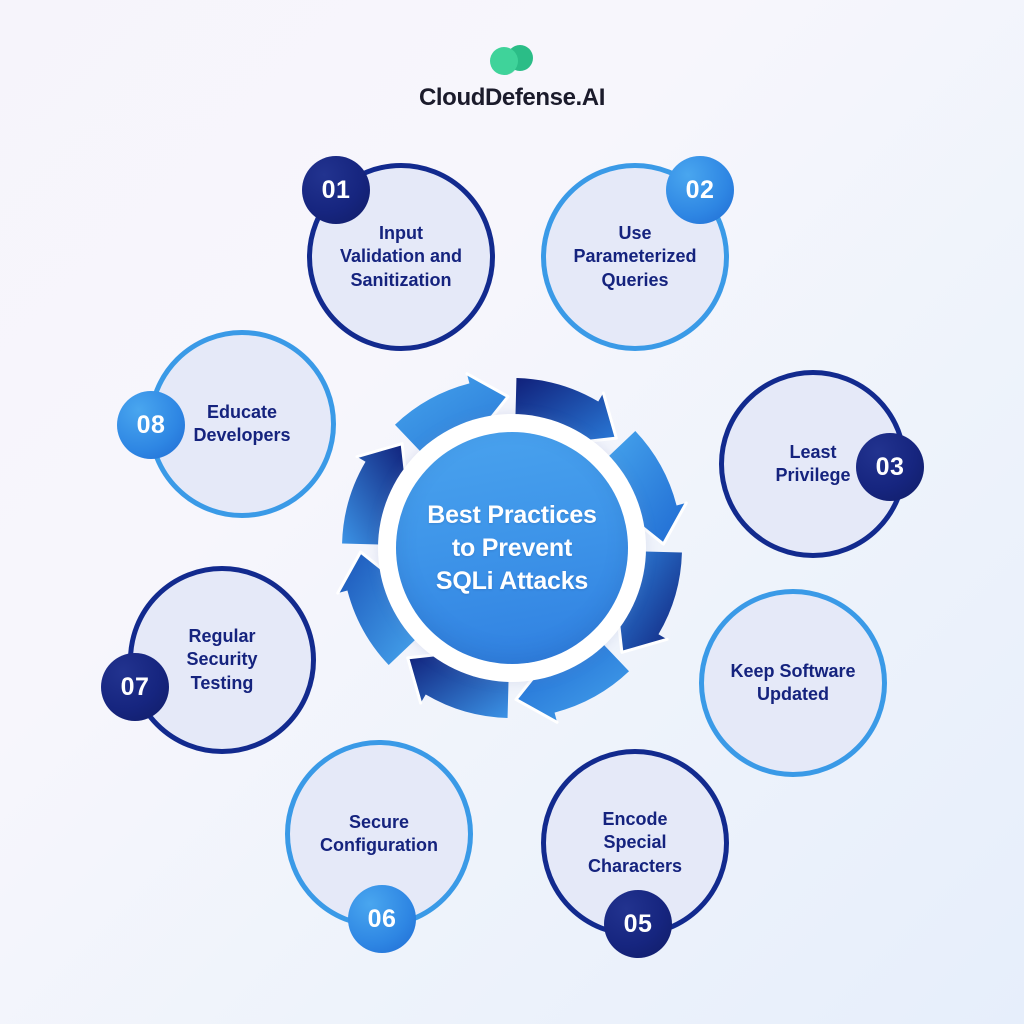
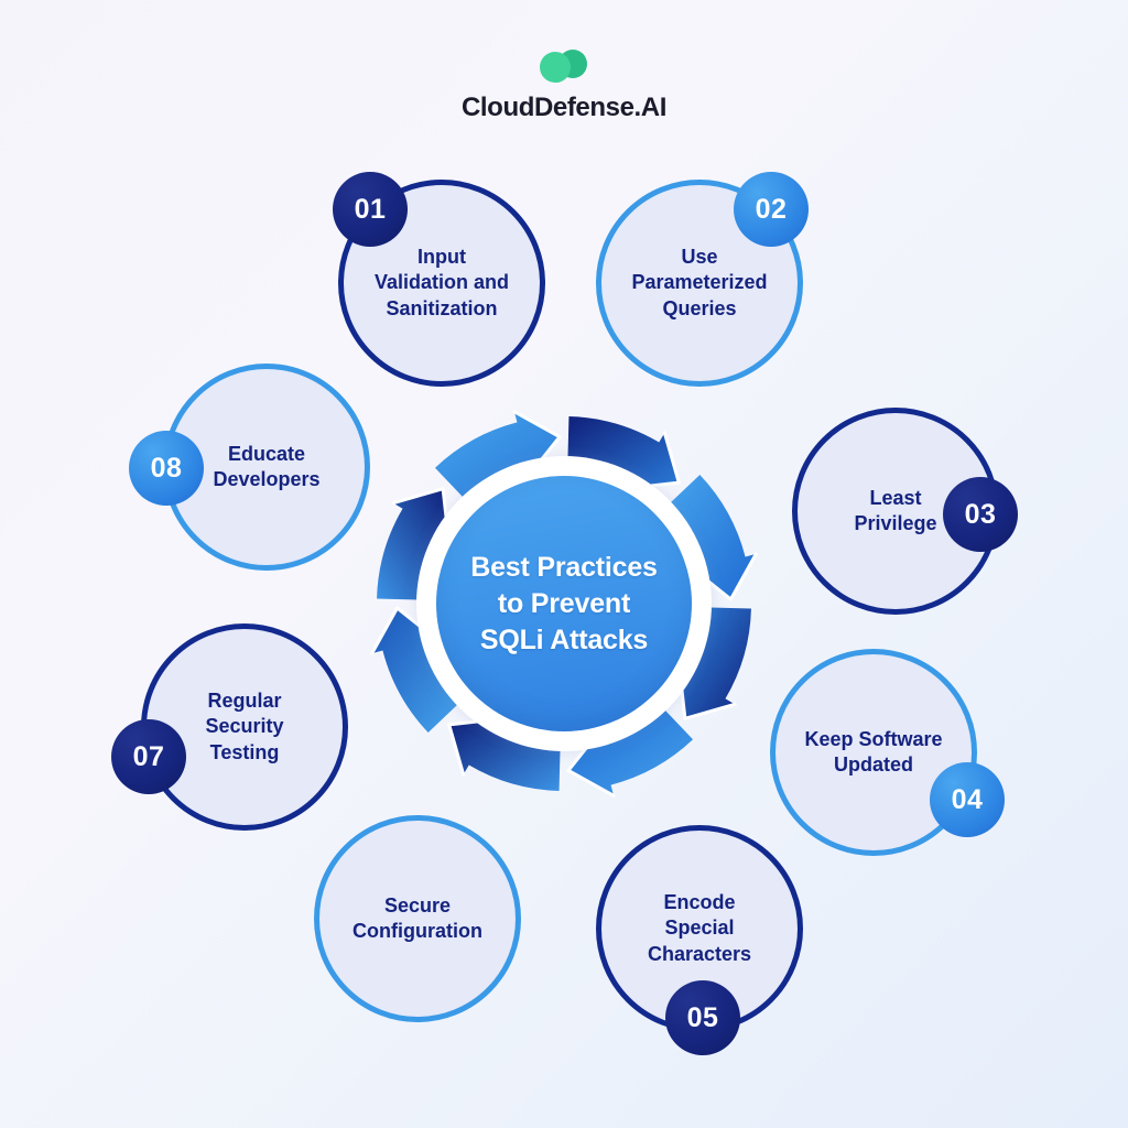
  CloudDefense.AI
  Best Practices
  to Prevent
  SQLi Attacks
  Input
  Validation and
  Sanitization
  01
  Use
  Parameterized
  Queries
  02
  Least
  Privilege
  03
  Keep Software
  Updated
+ 04
  Encode
  Special
  Characters
  05
  Secure
  Configuration
- 06
  Regular
  Security
  Testing
  07
  Educate
  Developers
  08
